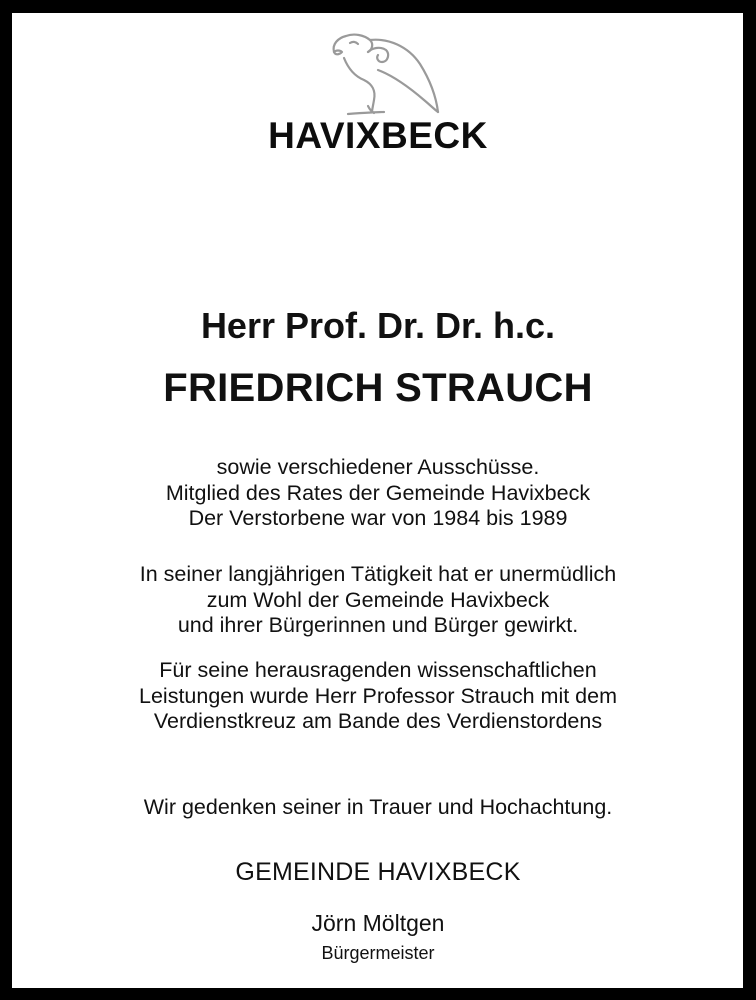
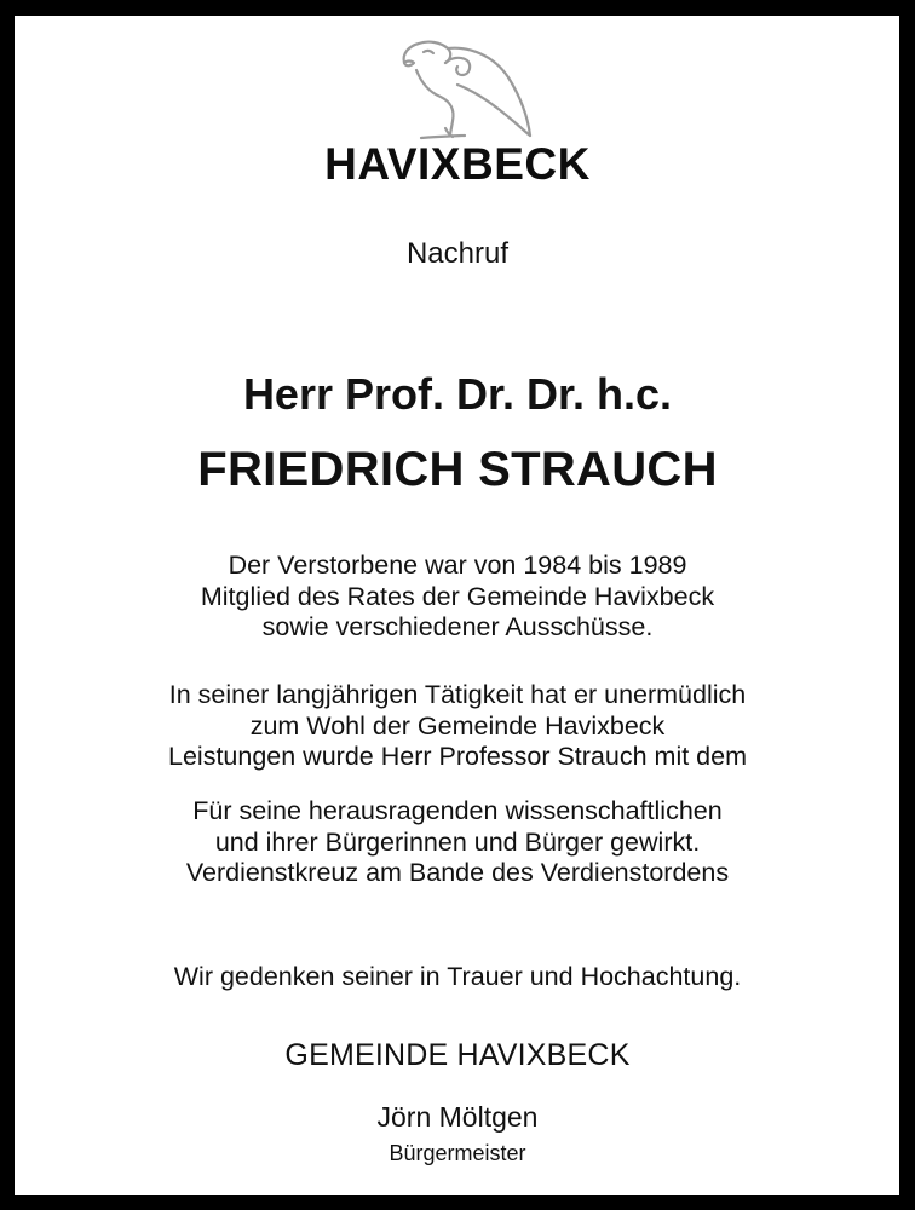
  HAVIXBECK
+ Nachruf
  Herr Prof. Dr. Dr. h.c.
  FRIEDRICH STRAUCH
- sowie verschiedener Ausschüsse.
+ Der Verstorbene war von 1984 bis 1989
  Mitglied des Rates der Gemeinde Havixbeck
- Der Verstorbene war von 1984 bis 1989
+ sowie verschiedener Ausschüsse.
  In seiner langjährigen Tätigkeit hat er unermüdlich
  zum Wohl der Gemeinde Havixbeck
- und ihrer Bürgerinnen und Bürger gewirkt.
+ Leistungen wurde Herr Professor Strauch mit dem
  Für seine herausragenden wissenschaftlichen
- Leistungen wurde Herr Professor Strauch mit dem
+ und ihrer Bürgerinnen und Bürger gewirkt.
  Verdienstkreuz am Bande des Verdienstordens
  Wir gedenken seiner in Trauer und Hochachtung.
  GEMEINDE HAVIXBECK
  Jörn Möltgen
  Bürgermeister
